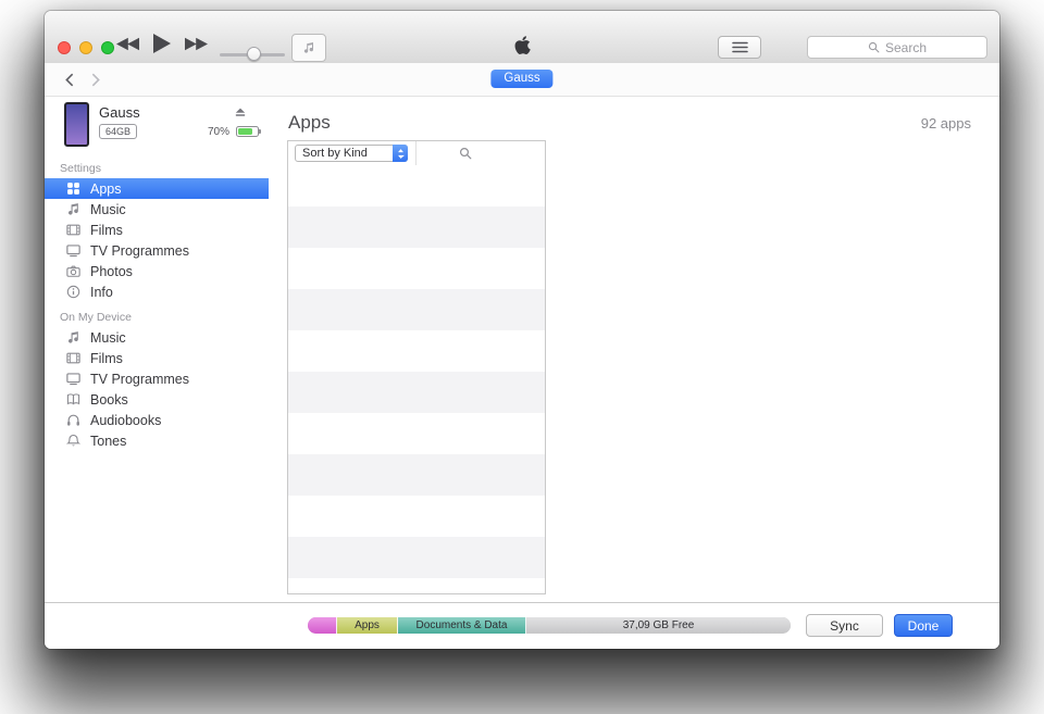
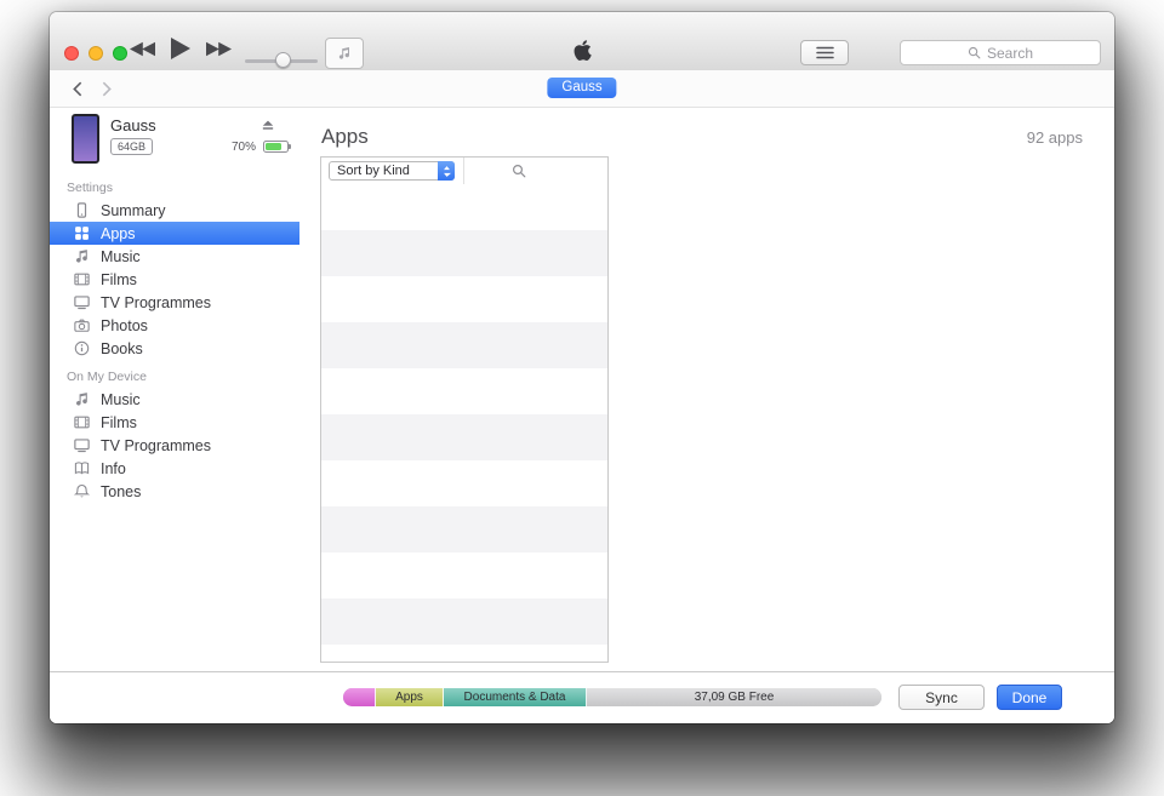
  Search
  Gauss
  Gauss
  64GB
  70%
  Settings
+ Summary
  Apps
  Music
  Films
  TV Programmes
  Photos
- Info
+ Books
  On My Device
  Music
  Films
  TV Programmes
- Books
+ Info
- Audiobooks
  Tones
  Apps
  92 apps
  Sort by Kind
  Apps
  Documents & Data
  37,09 GB Free
  Sync
  Done
